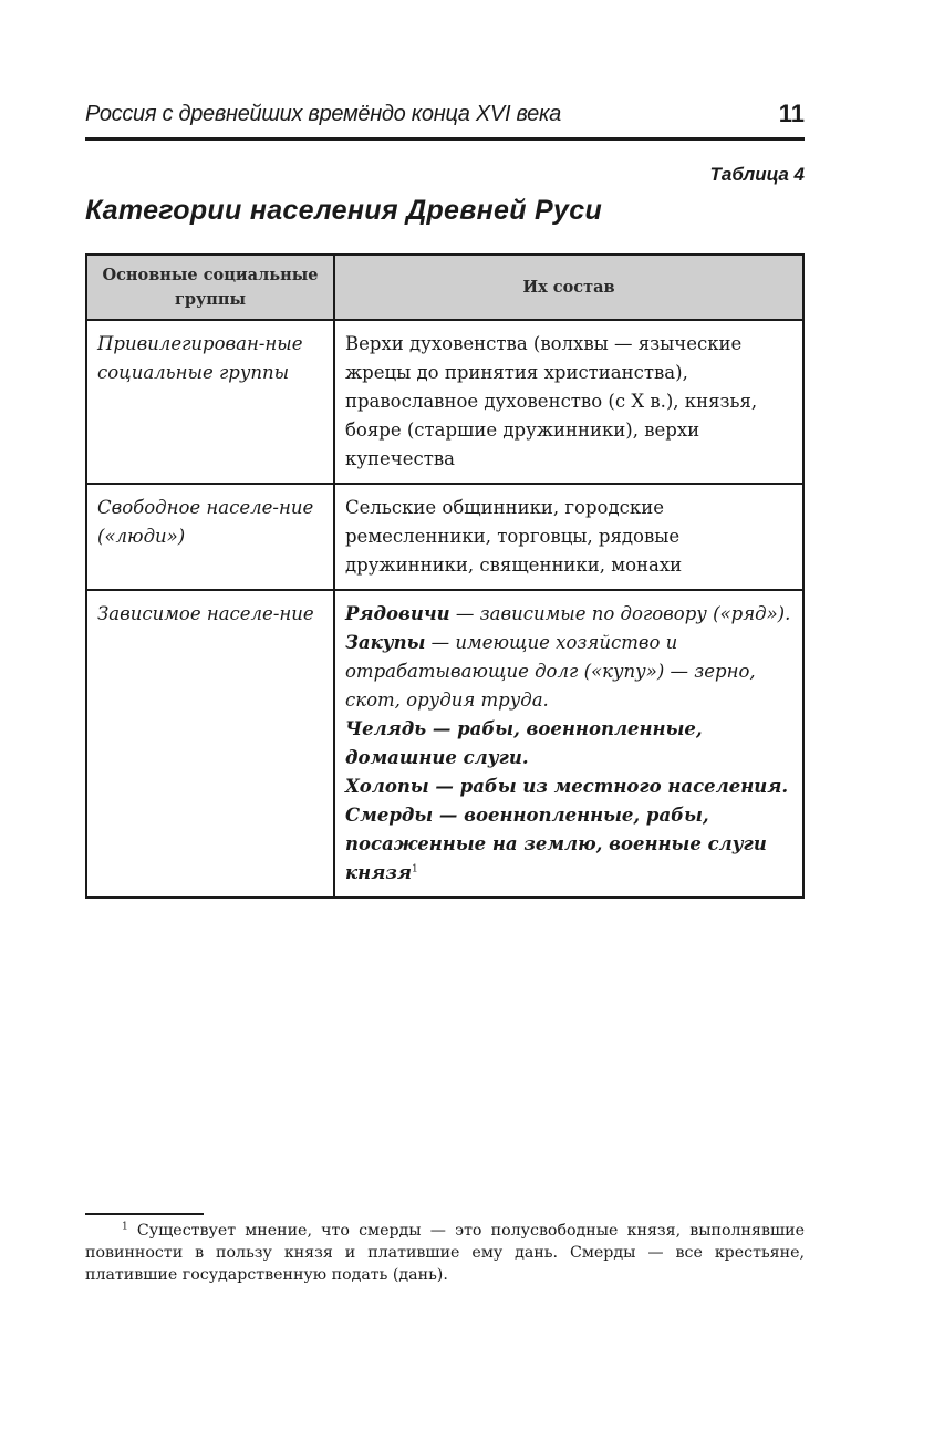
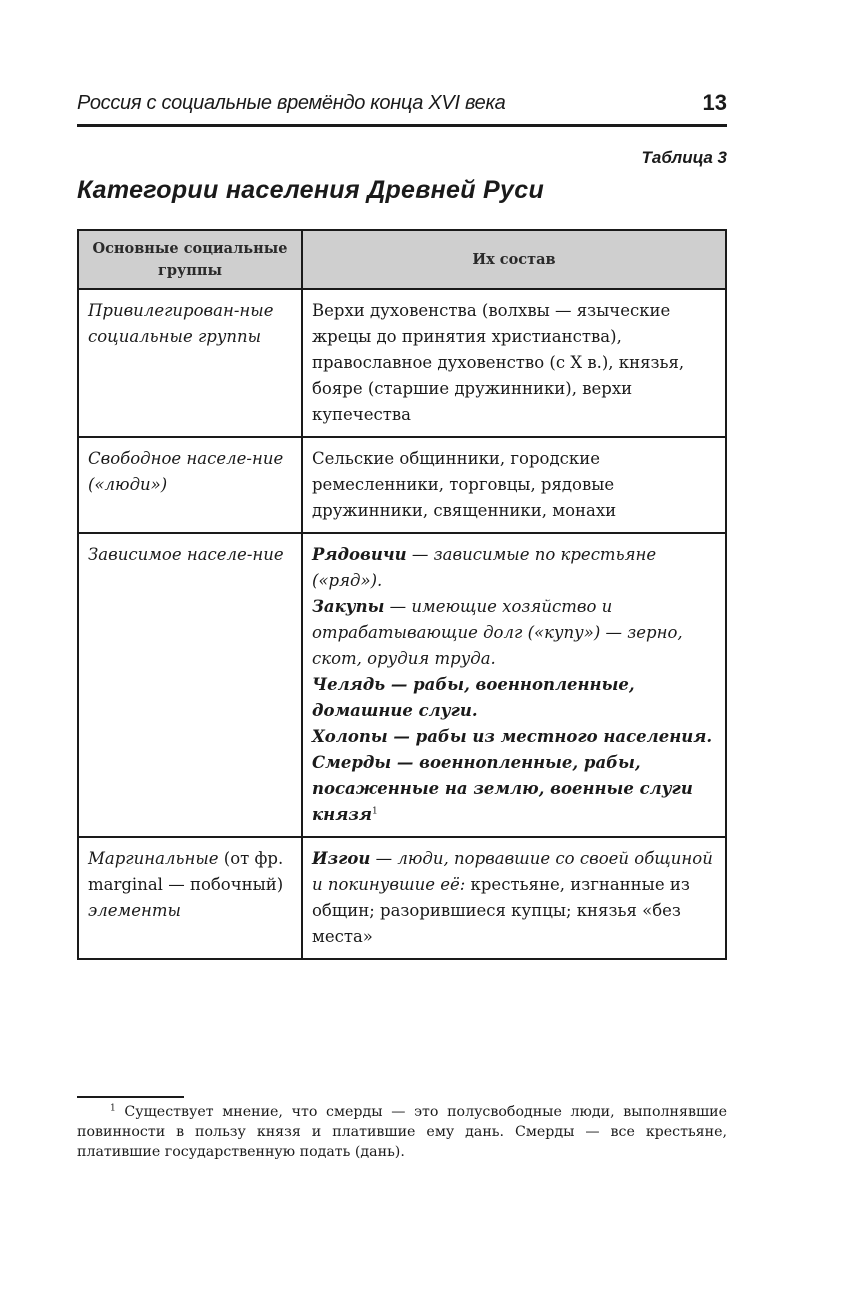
- Россия с древнейших времёндо конца XVI века
+ Россия с социальные времёндо конца XVI века
- 11
+ 13
- Таблица 4
+ Таблица 3
  Категории населения Древней Руси
  Основные социальные группы	Их состав
  Привилегирован-ные социальные группы	Верхи духовенства (волхвы — языческие жрецы до принятия христианства), православное духовенство (с X в.), князья, бояре (старшие дружинники), верхи купечества
  Свободное населе-ние («люди»)	Сельские общинники, городские ремесленники, торговцы, рядовые дружинники, священники, монахи
- Зависимое населе-ние	Рядовичи — зависимые по договору («ряд»). Закупы — имеющие хозяйство и отрабатывающие долг («купу») — зерно, скот, орудия труда. Челядь — рабы, военнопленные, домашние слуги. Холопы — рабы из местного населения. Смерды — военнопленные, рабы, посаженные на землю, военные слуги князя1
+ Зависимое населе-ние	Рядовичи — зависимые по крестьяне («ряд»). Закупы — имеющие хозяйство и отрабатывающие долг («купу») — зерно, скот, орудия труда. Челядь — рабы, военнопленные, домашние слуги. Холопы — рабы из местного населения. Смерды — военнопленные, рабы, посаженные на землю, военные слуги князя1
+ Маргинальные (от фр. marginal — побочный) элементы	Изгои — люди, порвавшие со своей общиной и покинувшие её: крестьяне, изгнанные из общин; разорившиеся купцы; князья «без места»
- 1 Существует мнение, что смерды — это полусвободные князя, выполнявшие повинности в пользу князя и платившие ему дань. Смерды — все крестьяне, платившие государственную подать (дань).
+ 1 Существует мнение, что смерды — это полусвободные люди, выполнявшие повинности в пользу князя и платившие ему дань. Смерды — все крестьяне, платившие государственную подать (дань).
